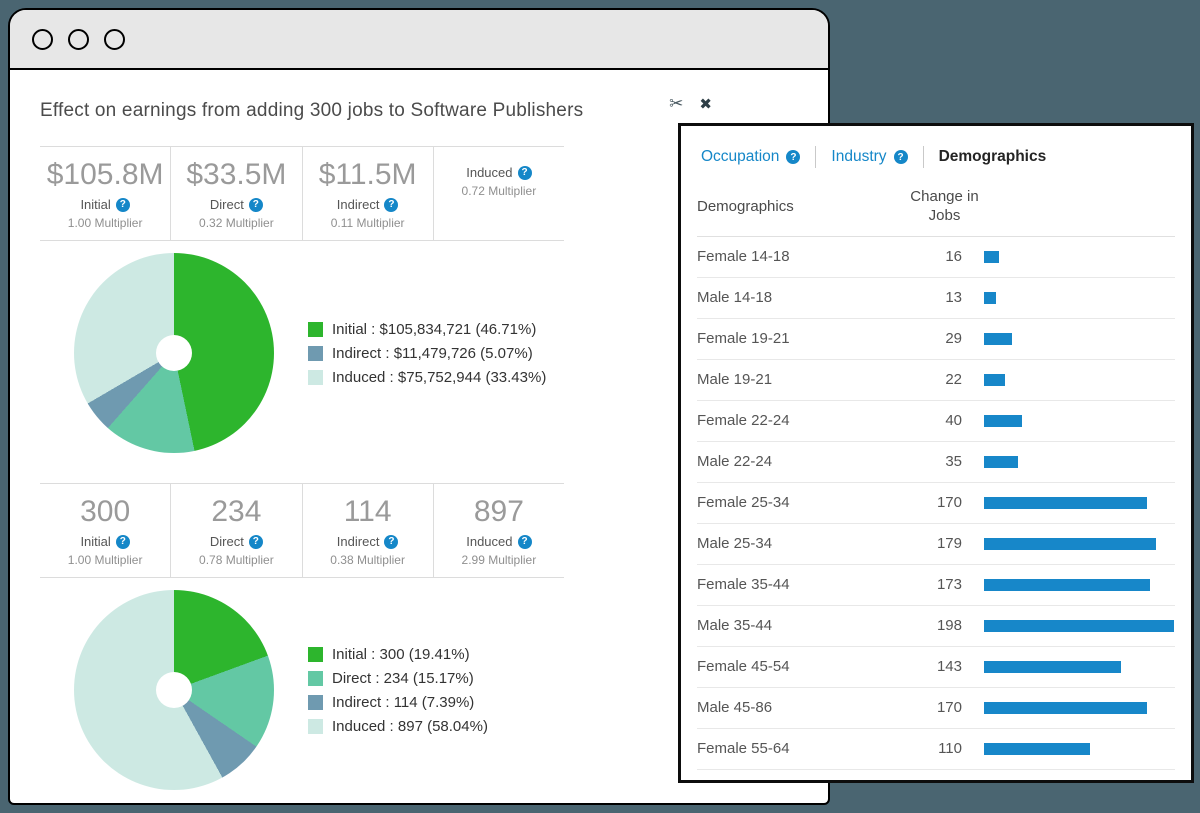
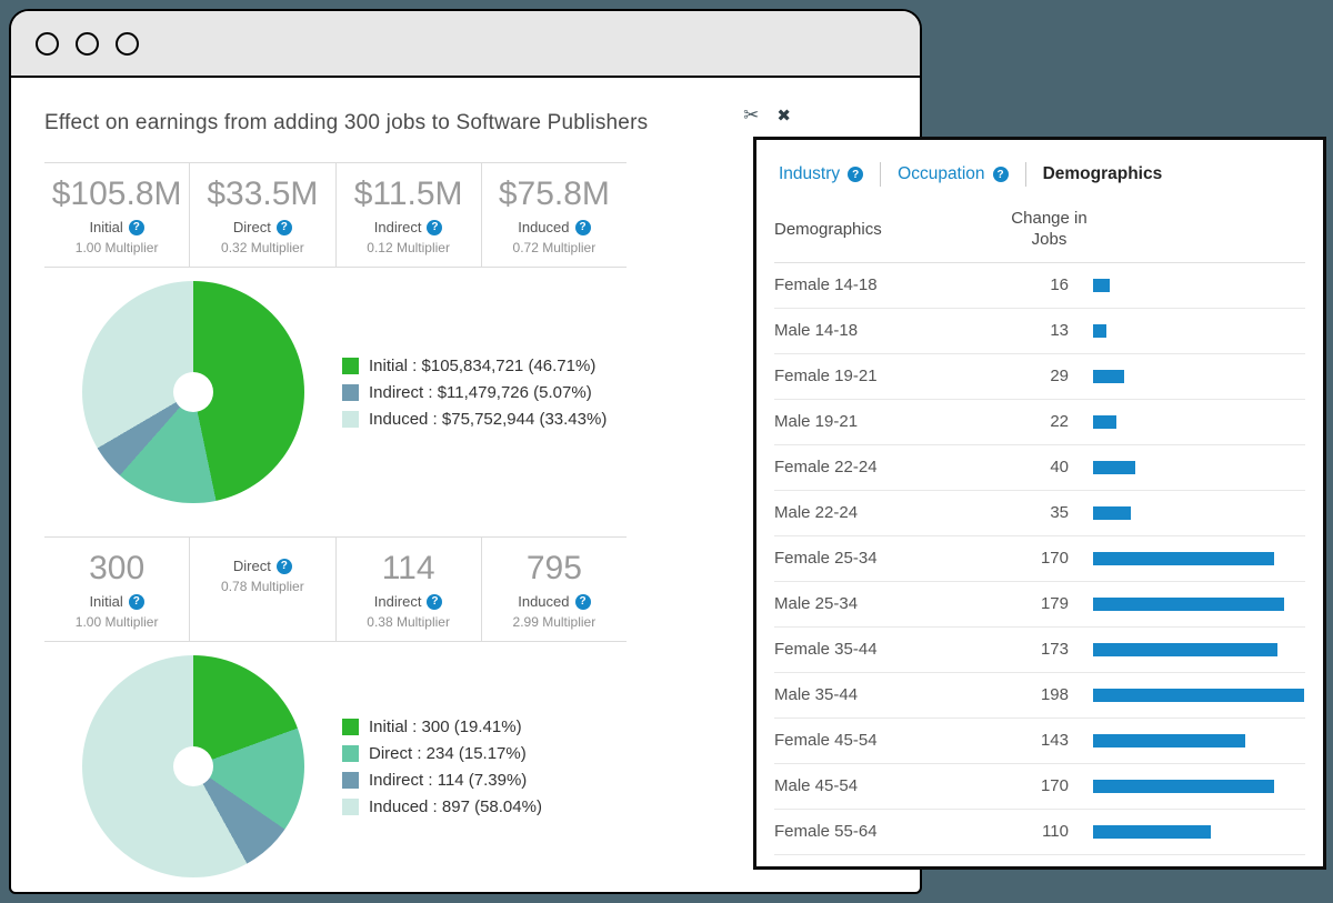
  ✂
  ✖
  Effect on earnings from adding 300 jobs to Software Publishers
  $105.8M
  Initial
  ?
  1.00 Multiplier
  $33.5M
  Direct
  ?
  0.32 Multiplier
  $11.5M
  Indirect
  ?
- 0.11 Multiplier
+ 0.12 Multiplier
+ $75.8M
  Induced
  ?
  0.72 Multiplier
  Initial : $105,834,721 (46.71%)
  Indirect : $11,479,726 (5.07%)
  Induced : $75,752,944 (33.43%)
  300
  Initial
  ?
  1.00 Multiplier
- 234
  Direct
  ?
  0.78 Multiplier
  114
  Indirect
  ?
  0.38 Multiplier
- 897
+ 795
  Induced
  ?
  2.99 Multiplier
  Initial : 300 (19.41%)
  Direct : 234 (15.17%)
  Indirect : 114 (7.39%)
  Induced : 897 (58.04%)
- Occupation
+ Industry
  ?
- Industry
+ Occupation
  ?
  Demographics
  Demographics
  Change in Jobs
  Female 14-18
  16
  Male 14-18
  13
  Female 19-21
  29
  Male 19-21
  22
  Female 22-24
  40
  Male 22-24
  35
  Female 25-34
  170
  Male 25-34
  179
  Female 35-44
  173
  Male 35-44
  198
  Female 45-54
  143
- Male 45-86
+ Male 45-54
  170
  Female 55-64
  110
